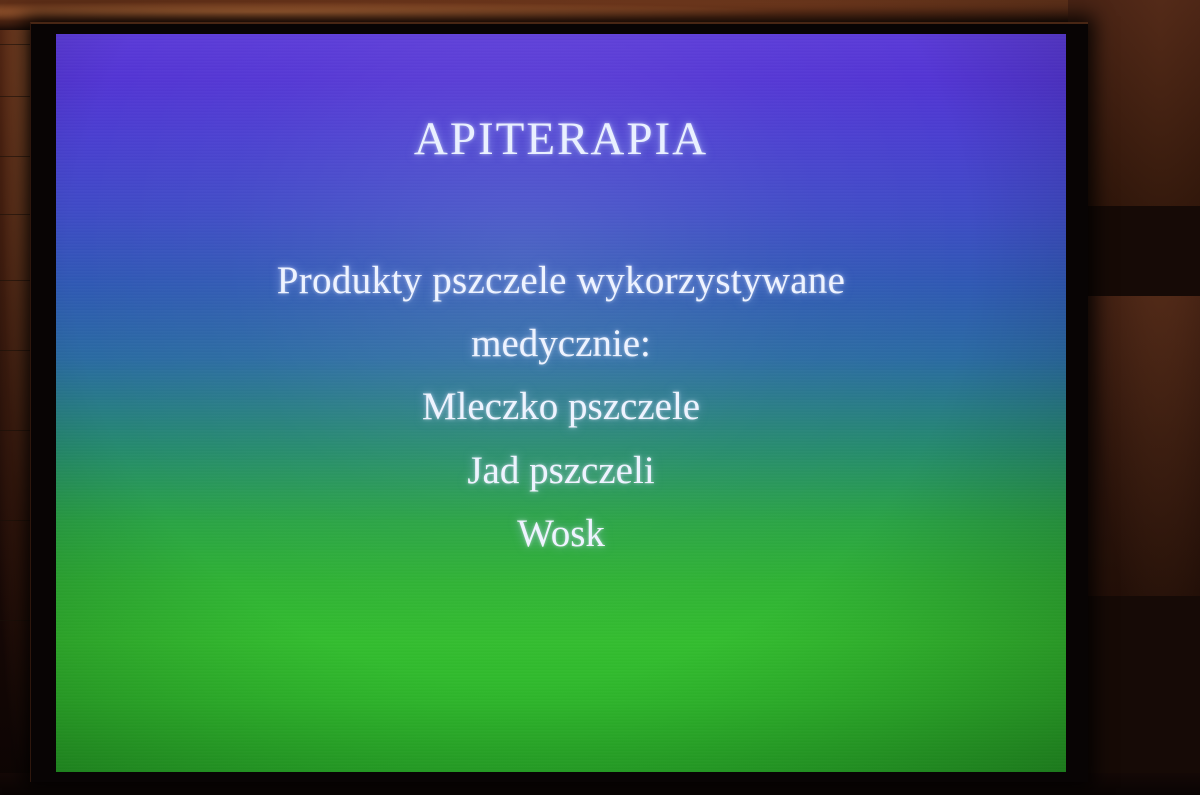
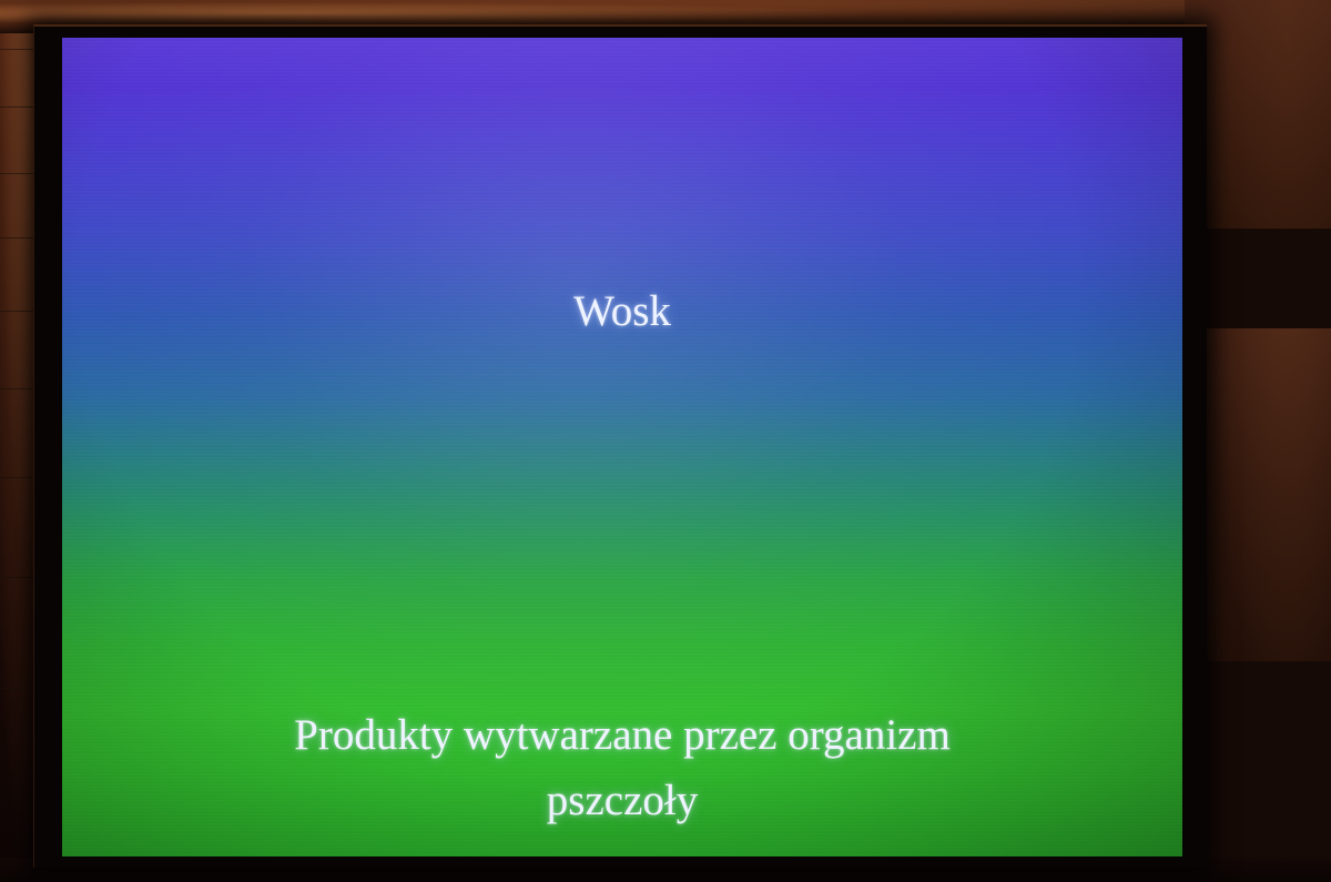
- APITERAPIA
- Produkty pszczele wykorzystywane
- medycznie:
- Mleczko pszczele
- Jad pszczeli
  Wosk
+ Produkty wytwarzane przez organizm
+ pszczoły
